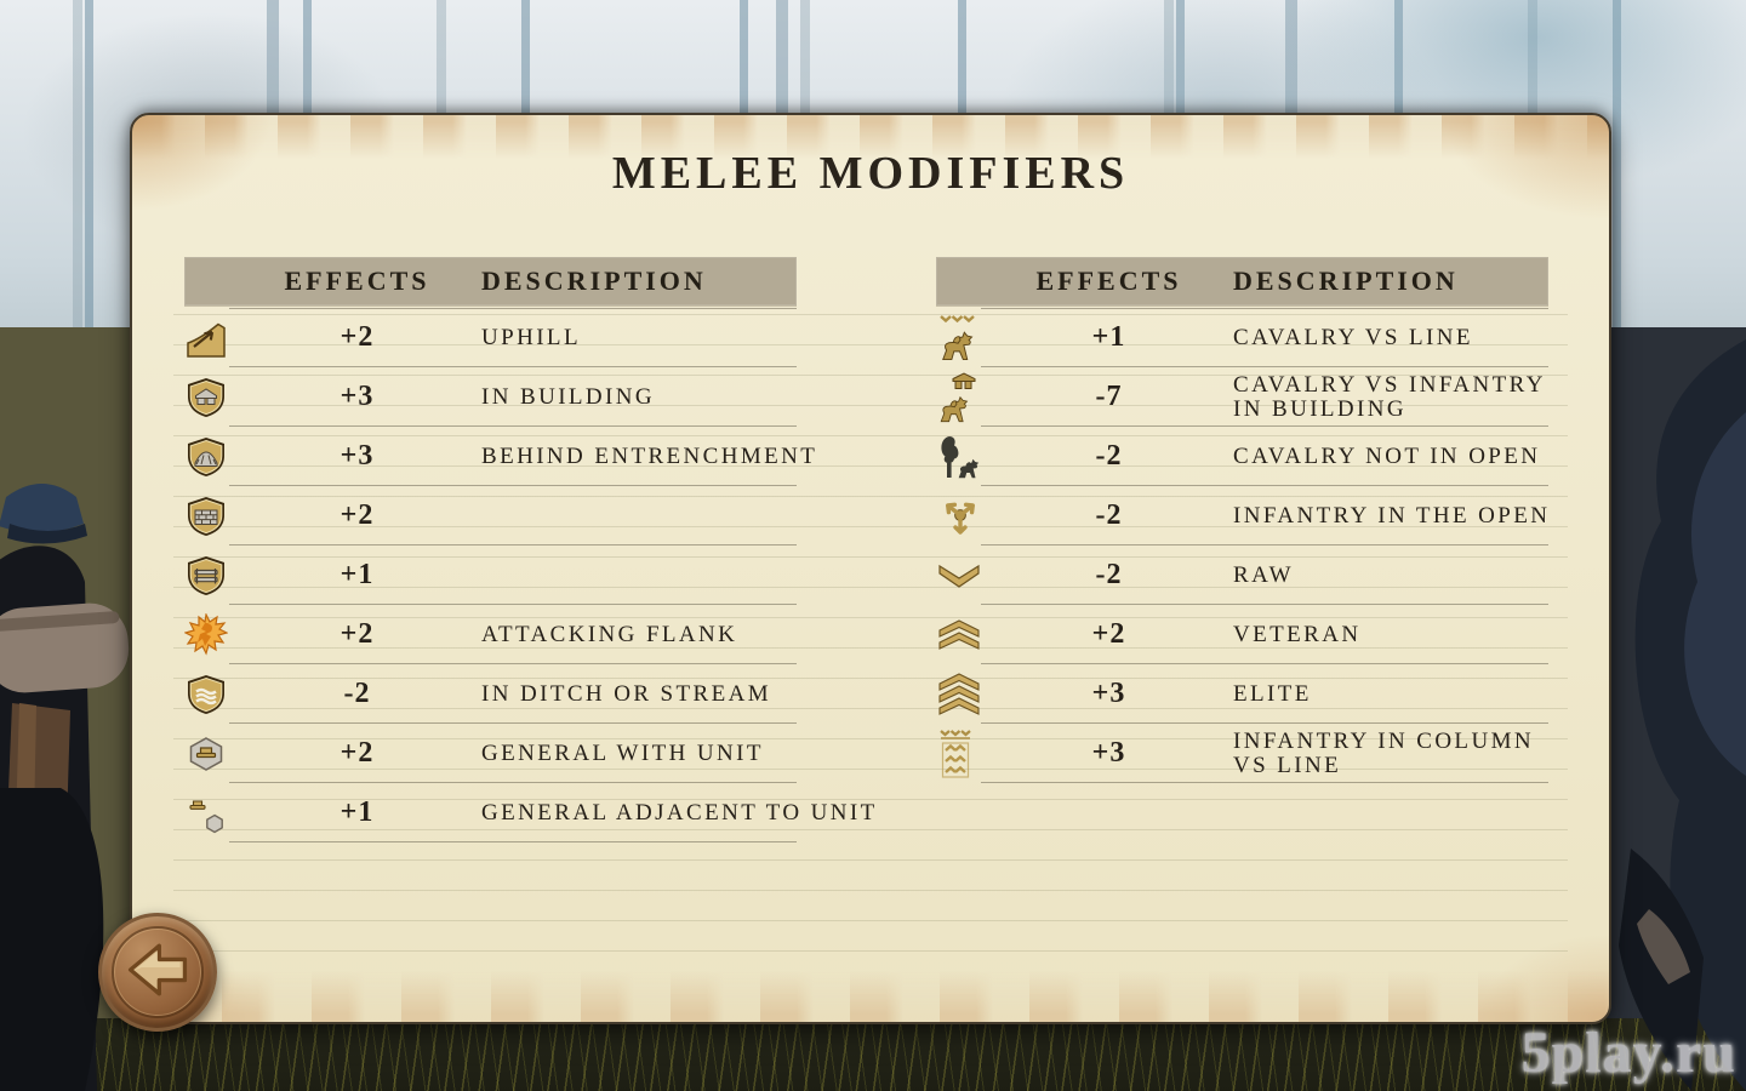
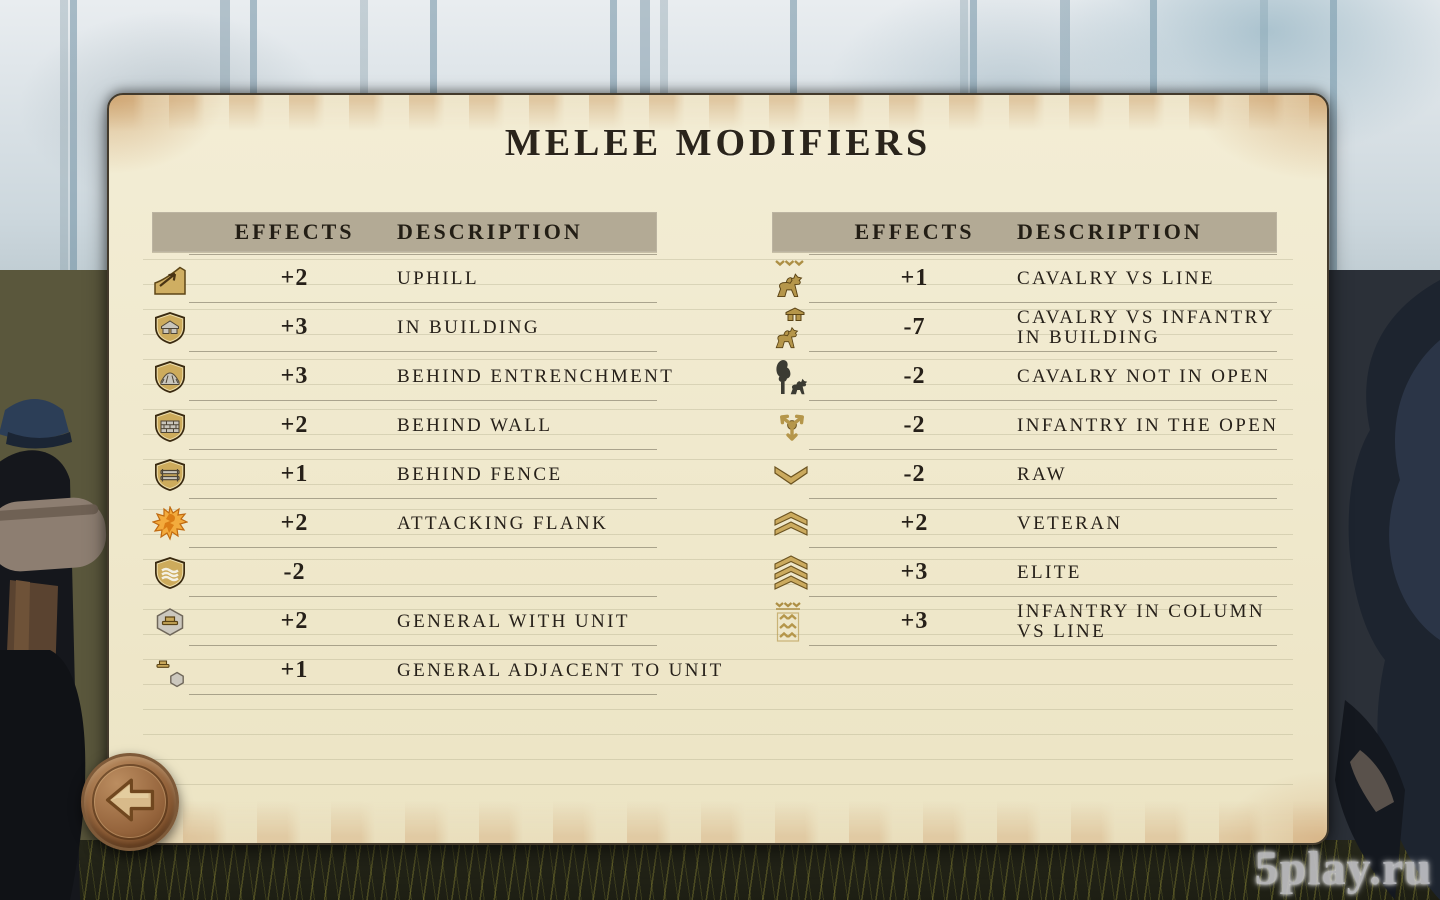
  MELEE MODIFIERS
  EFFECTS
  DESCRIPTION
  +2
  UPHILL
  +3
  IN BUILDING
  +3
  BEHIND ENTRENCHMENT
  +2
+ BEHIND WALL
  +1
+ BEHIND FENCE
  +2
  ATTACKING FLANK
  -2
- IN DITCH OR STREAM
  +2
  GENERAL WITH UNIT
  +1
  GENERAL ADJACENT TO UNIT
  EFFECTS
  DESCRIPTION
  +1
  CAVALRY VS LINE
  -7
  CAVALRY VS INFANTRY
  IN BUILDING
  -2
  CAVALRY NOT IN OPEN
  -2
  INFANTRY IN THE OPEN
  -2
  RAW
  +2
  VETERAN
  +3
  ELITE
  +3
  INFANTRY IN COLUMN
  VS LINE
  5play.ru
